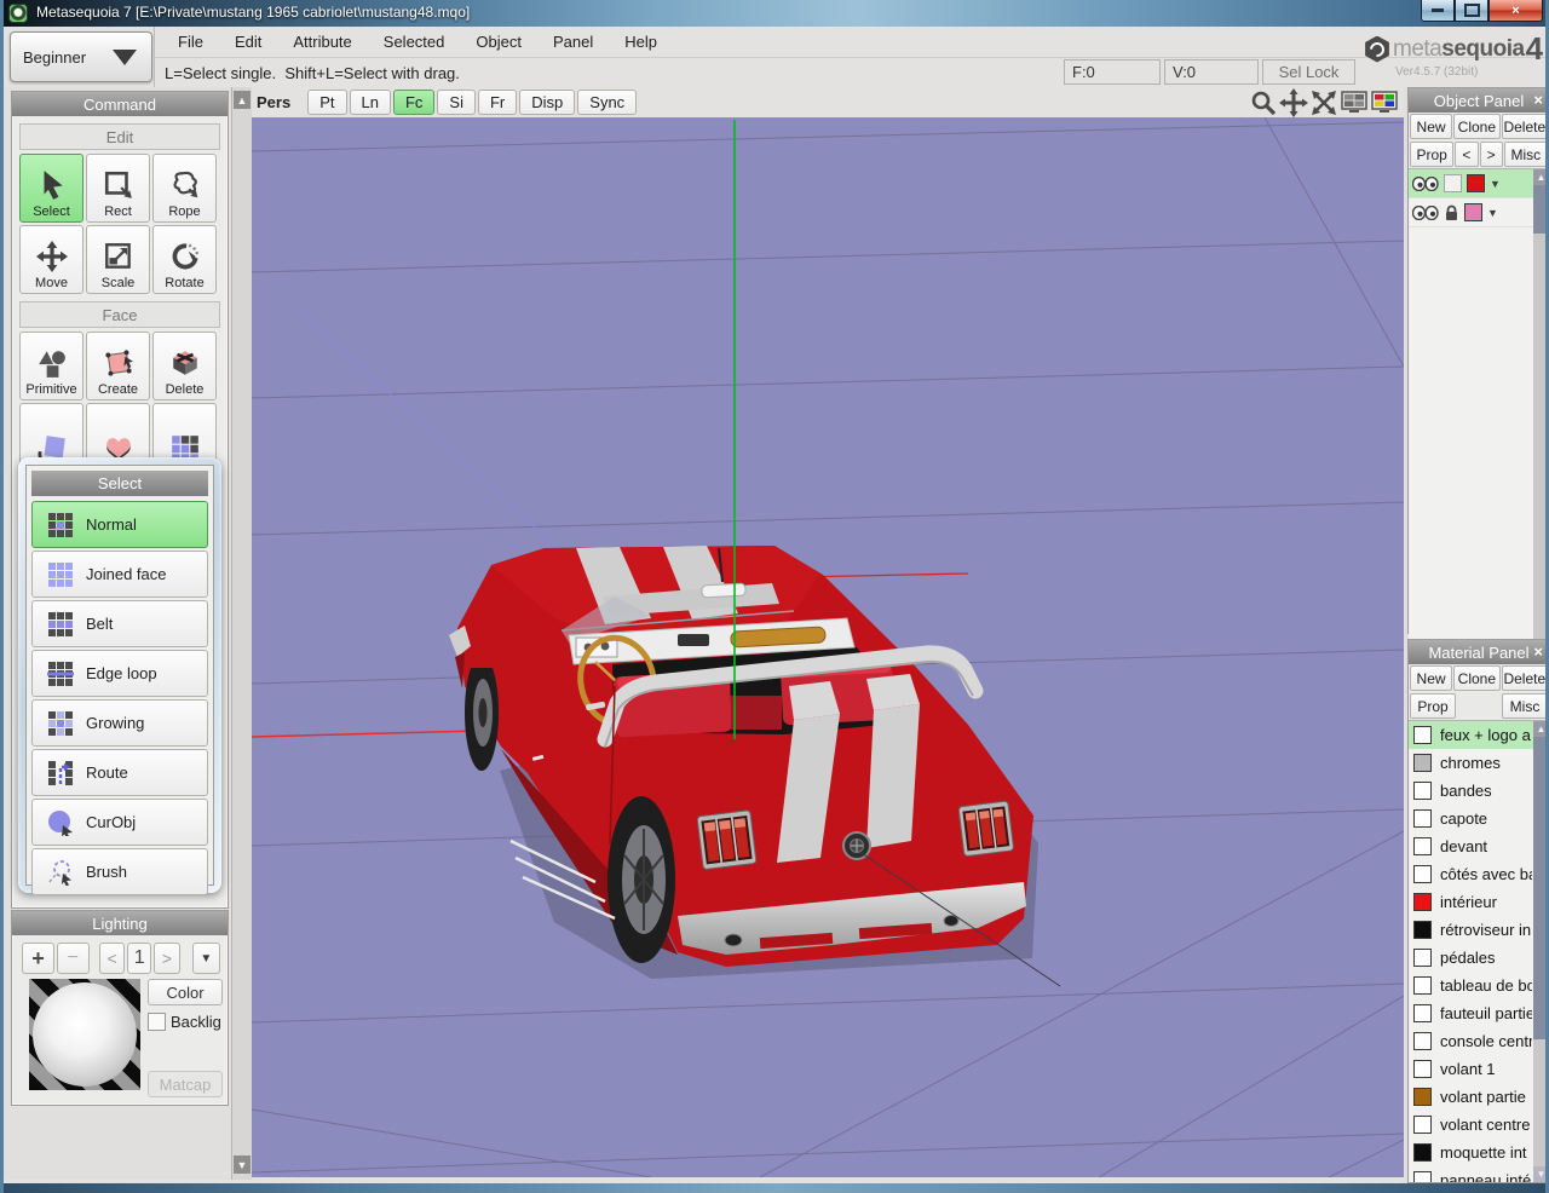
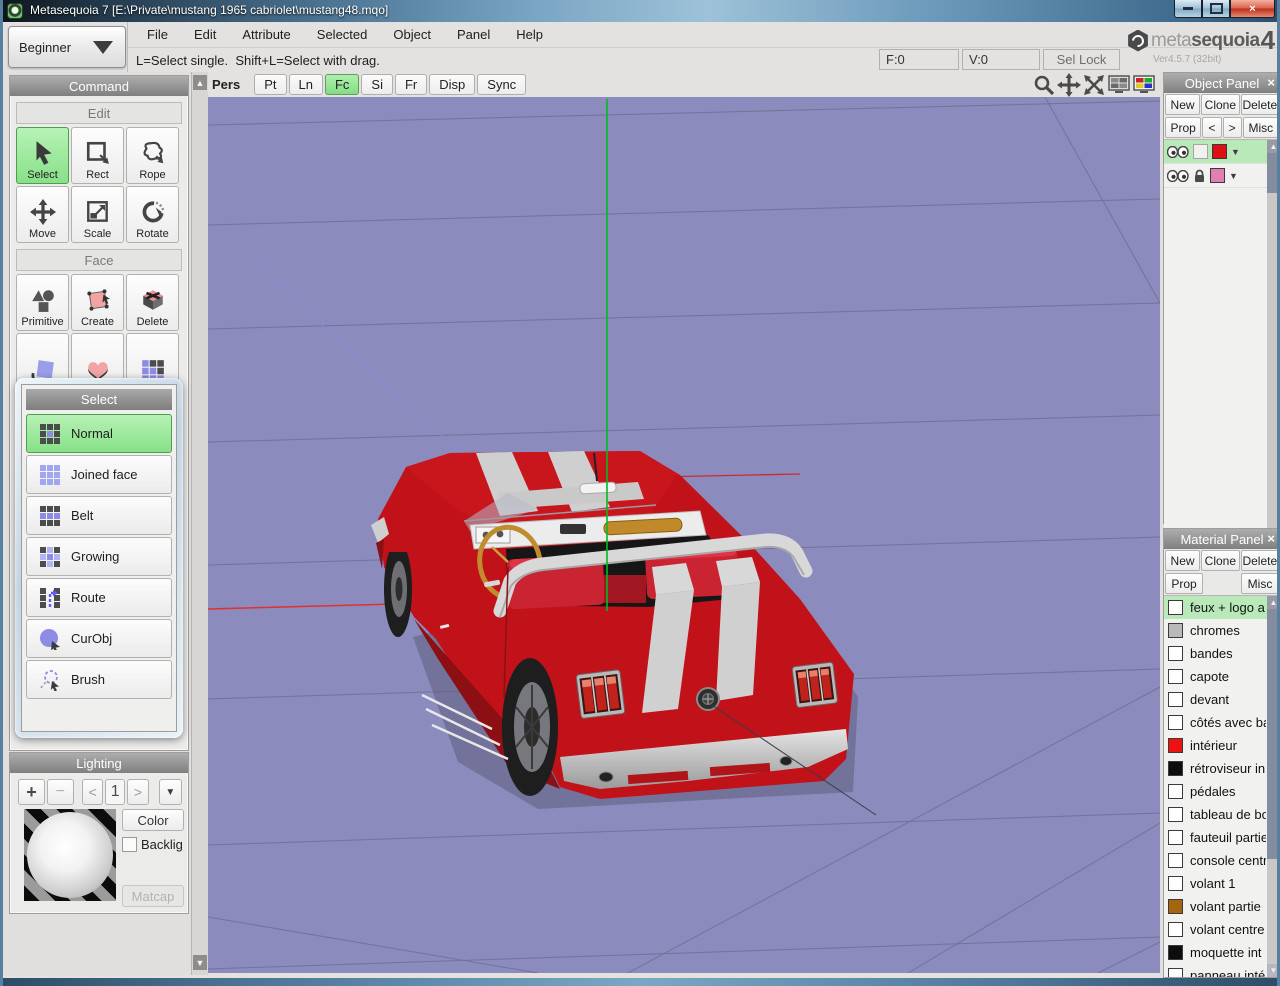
  Metasequoia 7 [E:\Private\mustang 1965 cabriolet\mustang48.mqo]
  ×
  Beginner
  File
  Edit
  Attribute
  Selected
  Object
  Panel
  Help
  L=Select single. Shift+L=Select with drag.
  F:0
  V:0
  Sel Lock
  meta
  sequoia
  4
  Ver4.5.7 (32bit)
  Pers
  Pt
  Ln
  Fc
  Si
  Fr
  Disp
  Sync
  Command
  Edit
  Select
  Rect
  Rope
  Move
  Scale
  Rotate
  Face
  Primitive
  Create
  Delete
  Select
  Normal
  Joined face
  Belt
- Edge loop
  Growing
  Route
  CurObj
  Brush
  Lighting
  +
  −
  <
  1
  >
  ▼
  Color
  Backlig
  Matcap
  ▲
  ▼
  Object Panel
  ×
  New
  Clone
  Delete
  Prop
  <
  >
  Misc
  ▼
  ▼
  ▲
  Material Panel
  ×
  New
  Clone
  Delete
  Prop
  Misc
  feux + logo a
  chromes
  bandes
  capote
  devant
  côtés avec b
  intérieur
  rétroviseur in
  pédales
  tableau de bo
  fauteuil partie
  console centr
  volant 1
  volant partie
  volant centre
  moquette int
  panneau inté
  ▲
  ▼
